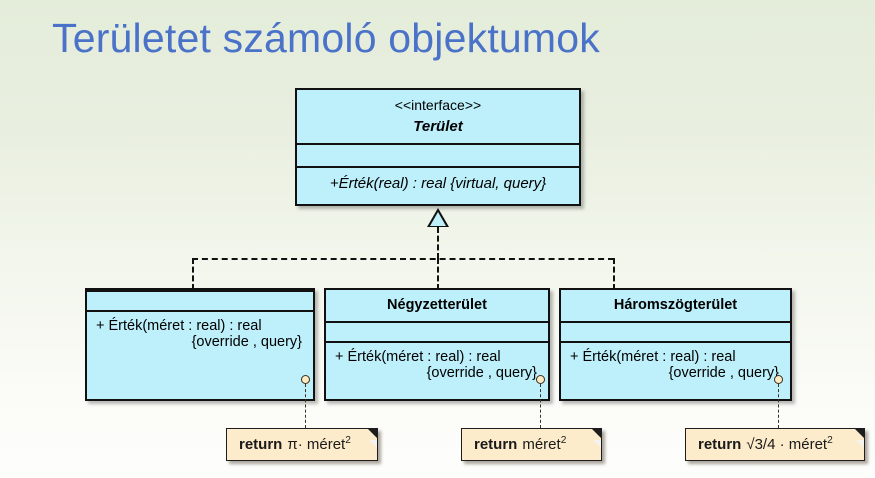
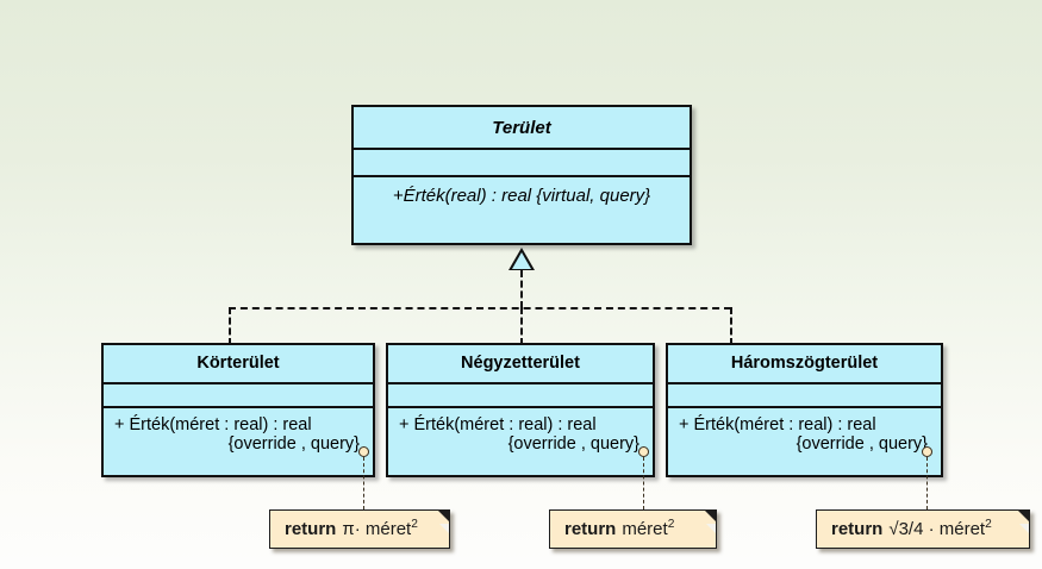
- Területet számoló objektumok
- <<interface>>
  Terület
  +Érték(real) : real {virtual, query}
+ Körterület
  + Érték(méret : real) : real
  {override , query}
  Négyzetterület
  + Érték(méret : real) : real
  {override , query}
  Háromszögterület
  + Érték(méret : real) : real
  {override , query}
  return π· méret2
  return méret2
  return √3/4 · méret2
